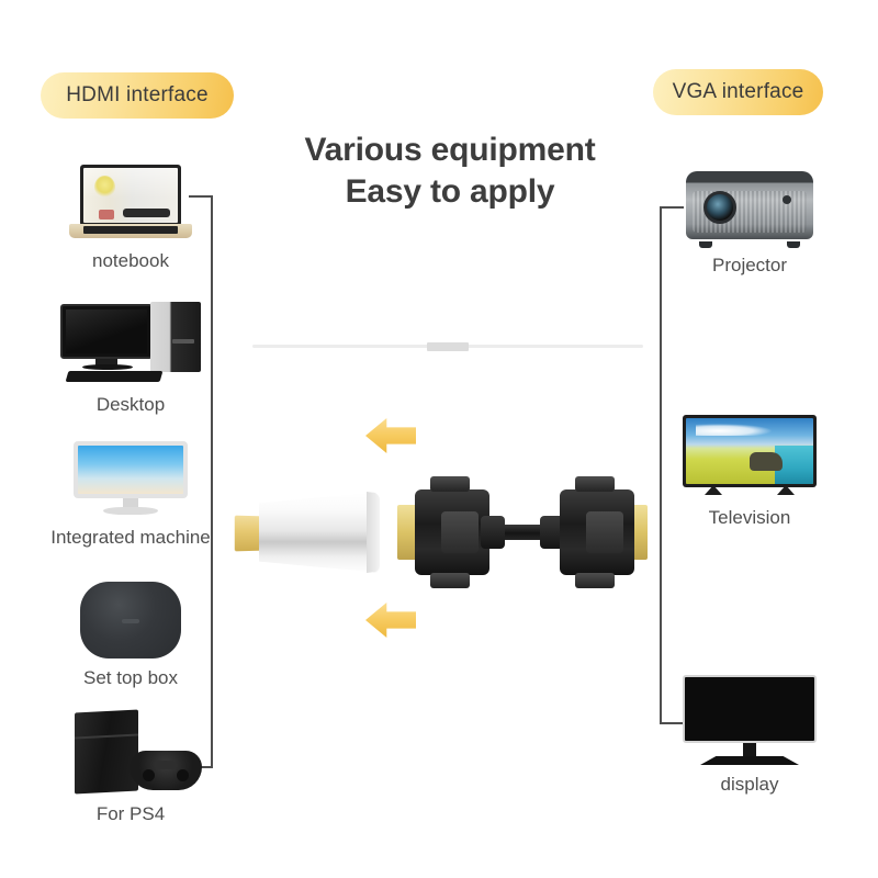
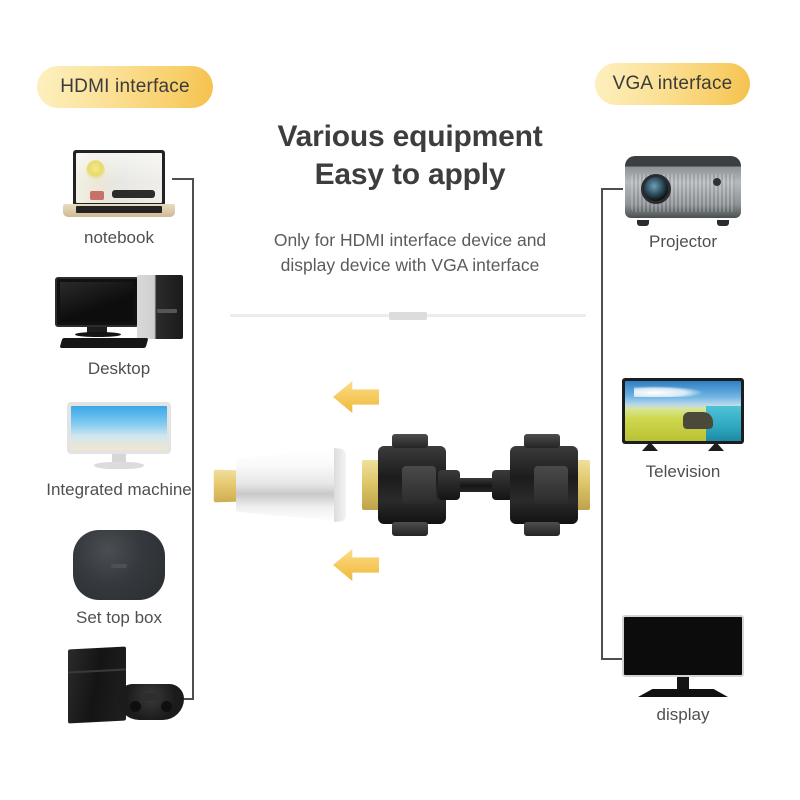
  HDMI interface
  VGA interface
  Various equipment
  Easy to apply
+ Only for HDMI interface device and
+ display device with VGA interface
  notebook
  Desktop
  Integrated machine
  Set top box
- For PS4
  Projector
  Television
  display
